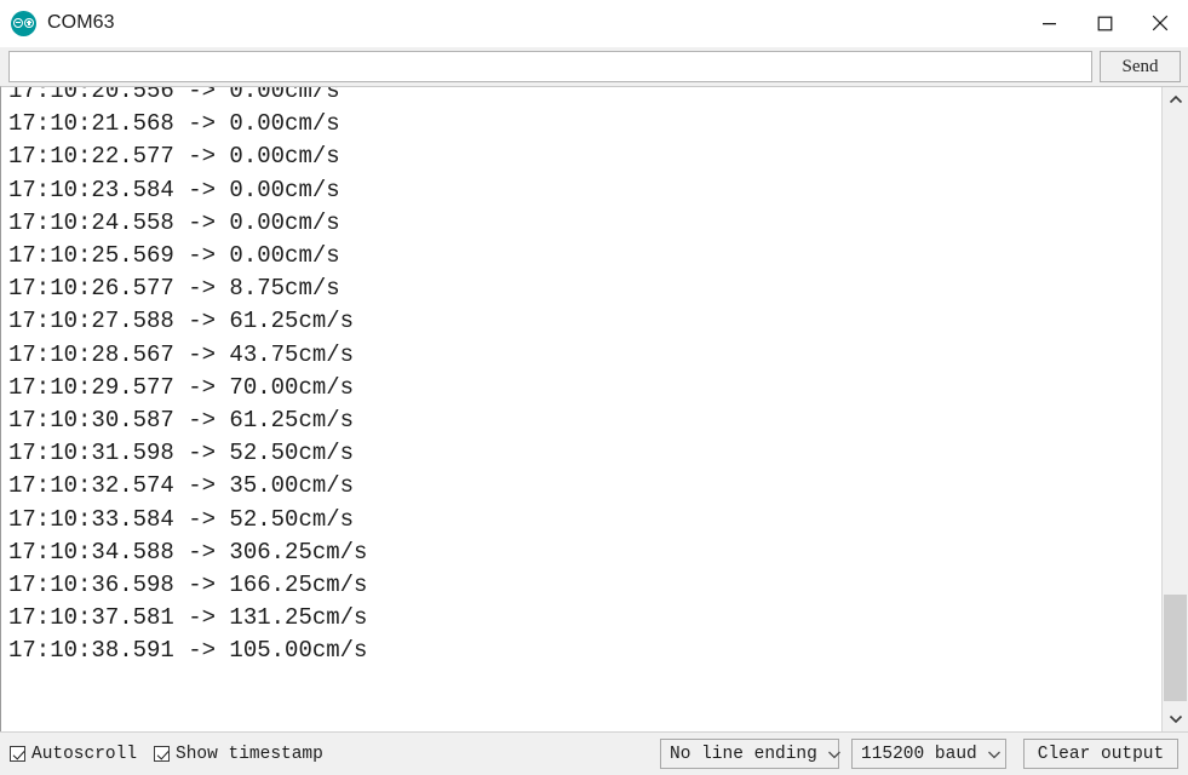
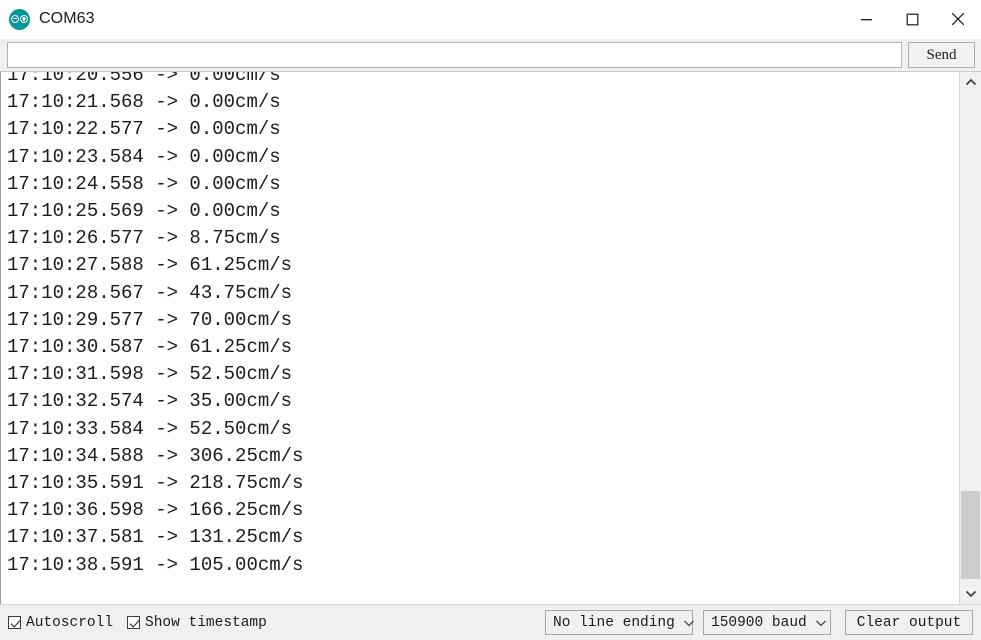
  COM63
  Send
  17:10:20.556 -> 0.00cm/s
  17:10:21.568 -> 0.00cm/s
  17:10:22.577 -> 0.00cm/s
  17:10:23.584 -> 0.00cm/s
  17:10:24.558 -> 0.00cm/s
  17:10:25.569 -> 0.00cm/s
  17:10:26.577 -> 8.75cm/s
  17:10:27.588 -> 61.25cm/s
  17:10:28.567 -> 43.75cm/s
  17:10:29.577 -> 70.00cm/s
  17:10:30.587 -> 61.25cm/s
  17:10:31.598 -> 52.50cm/s
  17:10:32.574 -> 35.00cm/s
  17:10:33.584 -> 52.50cm/s
  17:10:34.588 -> 306.25cm/s
+ 17:10:35.591 -> 218.75cm/s
  17:10:36.598 -> 166.25cm/s
  17:10:37.581 -> 131.25cm/s
  17:10:38.591 -> 105.00cm/s
  Autoscroll
  Show timestamp
  No line ending
- 115200 baud
+ 150900 baud
  Clear output
